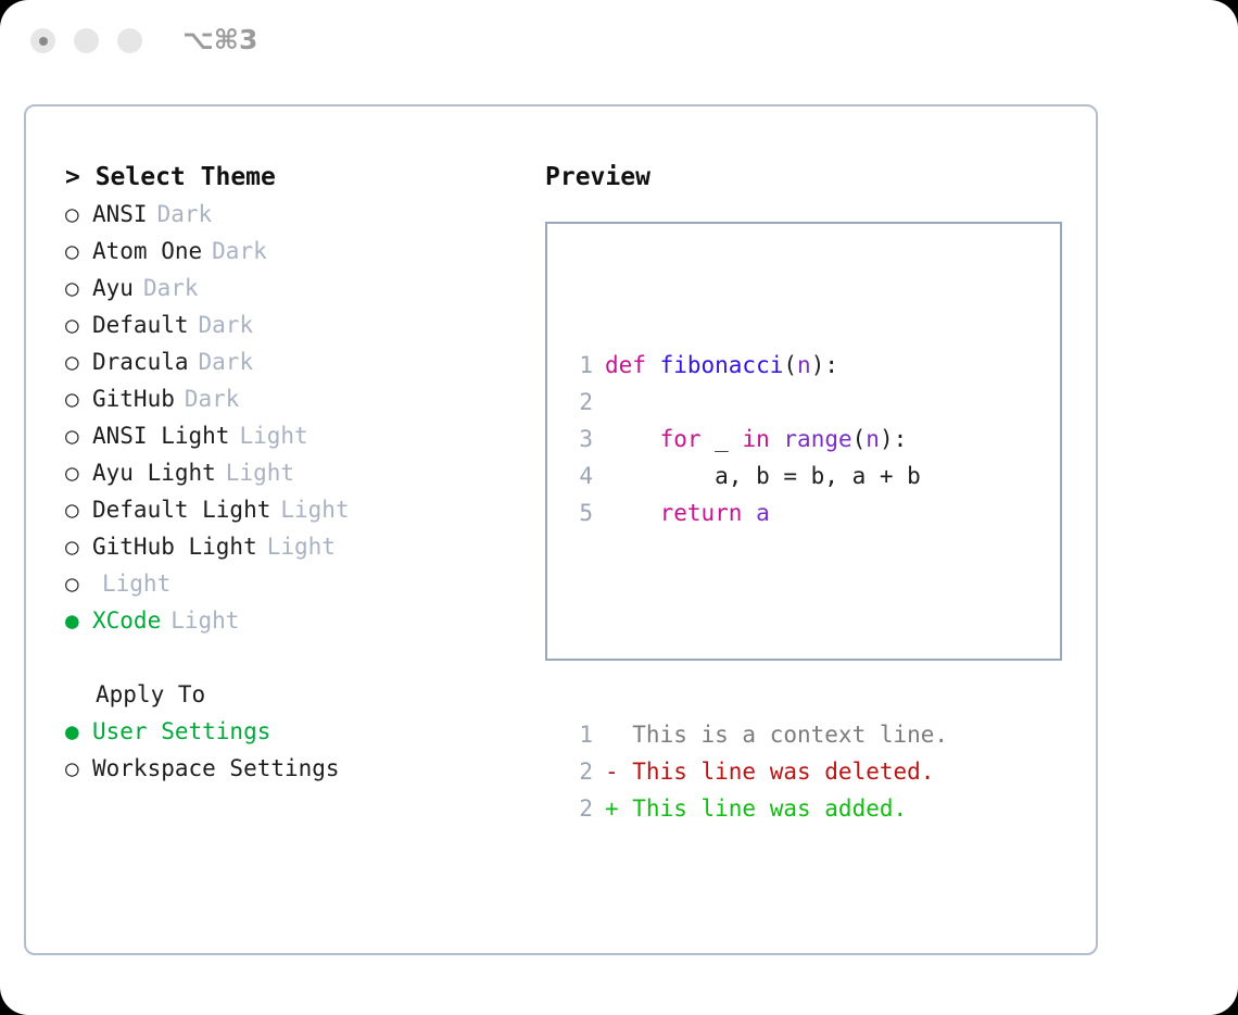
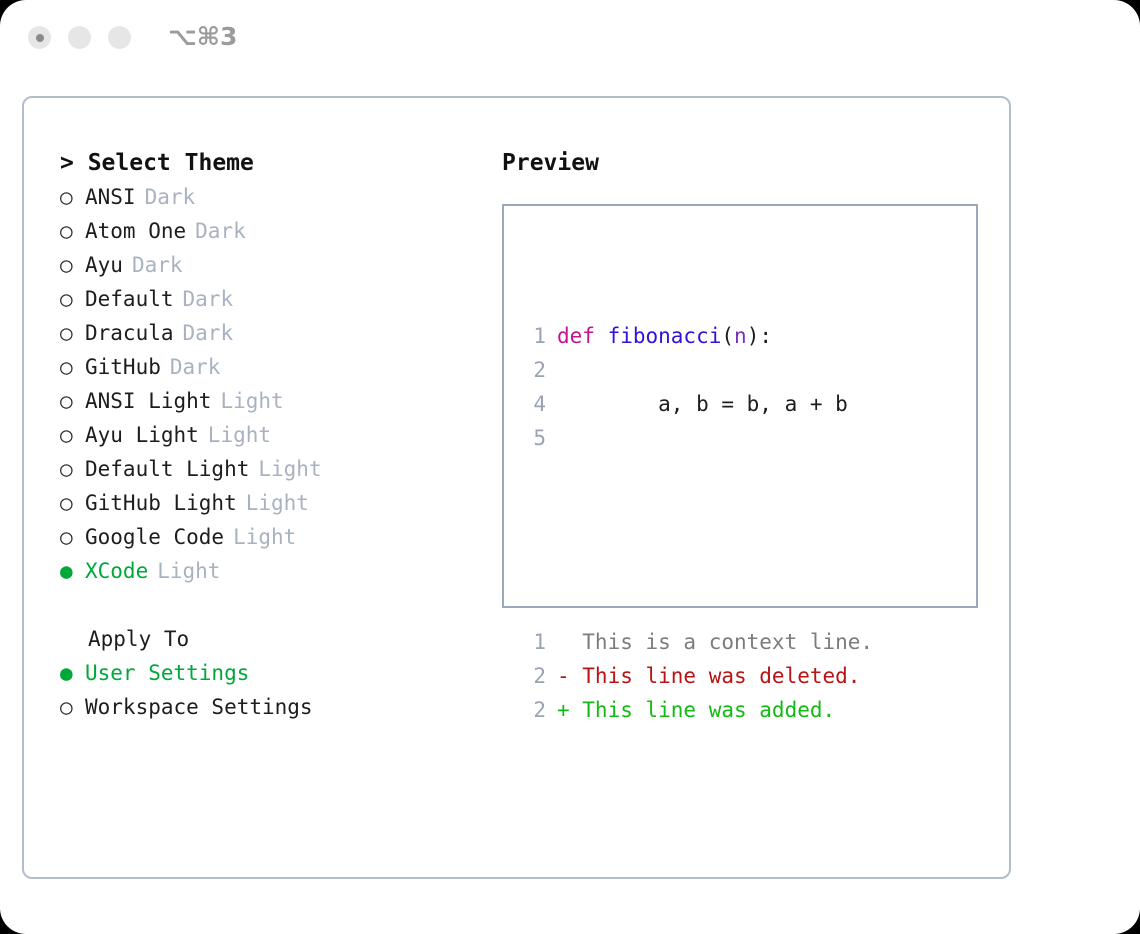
  ⌥⌘3
  > Select Theme
  ○
  ANSI
  Dark
  ○
  Atom One
  Dark
  ○
  Ayu
  Dark
  ○
  Default
  Dark
  ○
  Dracula
  Dark
  ○
  GitHub
  Dark
  ○
  ANSI Light
  Light
  ○
  Ayu Light
  Light
  ○
  Default Light
  Light
  ○
  GitHub Light
  Light
  ○
+ Google Code
  Light
  ●
  XCode
  Light
  Apply To
  ●
  User Settings
  ○
  Workspace Settings
  Preview
  1
  def fibonacci(n):
  2
- 3
- for _ in range(n):
  4
  a, b = b, a + b
  5
- return a
  1
  This is a context line.
  2
  - This line was deleted.
  2
  + This line was added.
